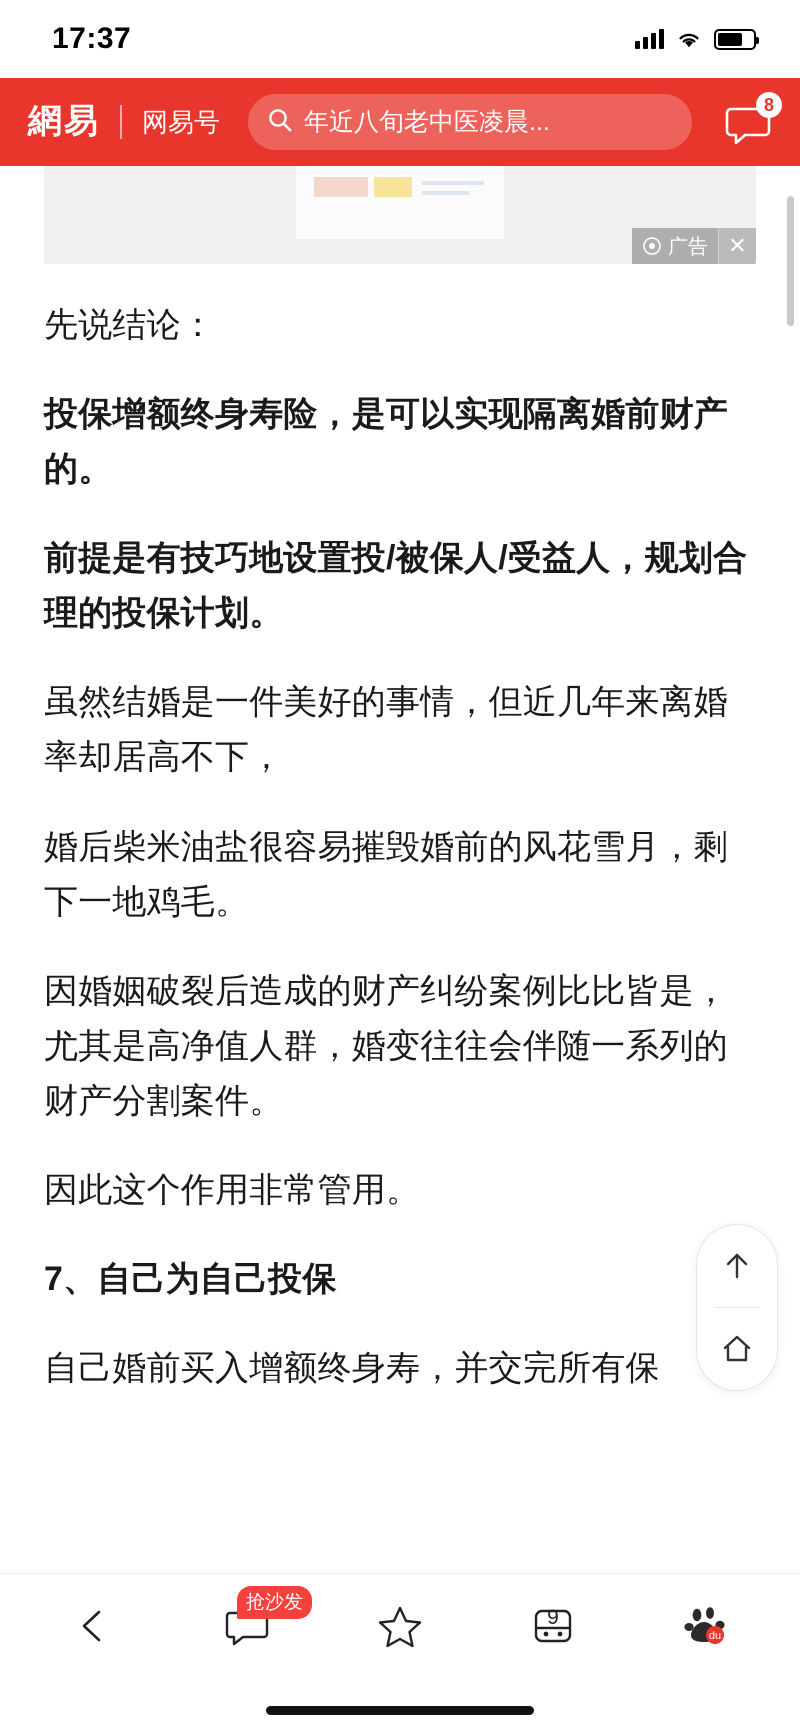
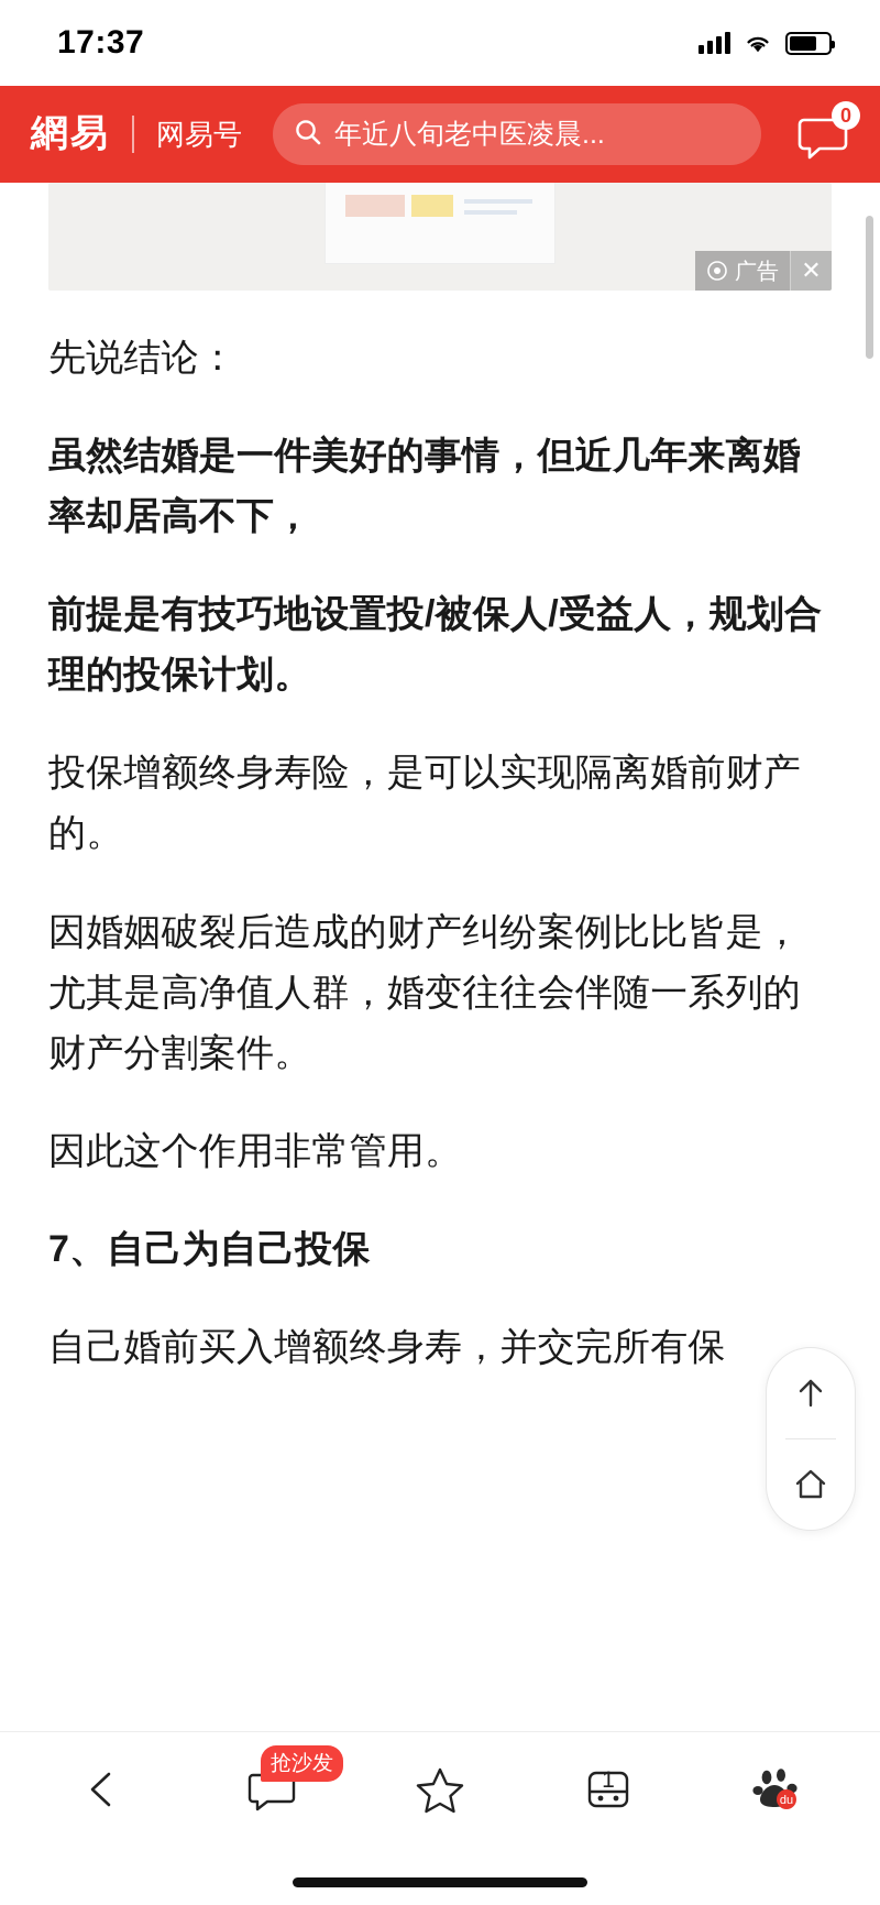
  17:37
  網易
  网易号
  年近八旬老中医凌晨...
- 8
+ 0
  广告
  ✕
  先说结论：
- 投保增额终身寿险，是可以实现隔离婚前财产的。
+ 虽然结婚是一件美好的事情，但近几年来离婚率却居高不下，
  前提是有技巧地设置投/被保人/受益人，规划合理的投保计划。
- 虽然结婚是一件美好的事情，但近几年来离婚率却居高不下，
+ 投保增额终身寿险，是可以实现隔离婚前财产的。
- 婚后柴米油盐很容易摧毁婚前的风花雪月，剩下一地鸡毛。
  因婚姻破裂后造成的财产纠纷案例比比皆是，尤其是高净值人群，婚变往往会伴随一系列的财产分割案件。
  因此这个作用非常管用。
  7、自己为自己投保
  自己婚前买入增额终身寿，并交完所有保
  抢沙发
- 9
+ 1
  du
